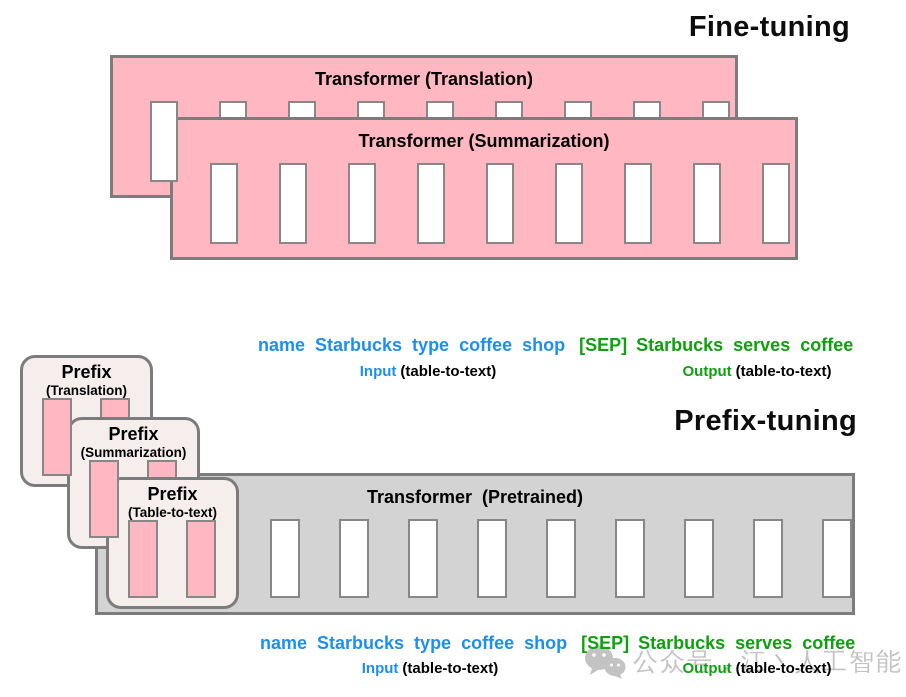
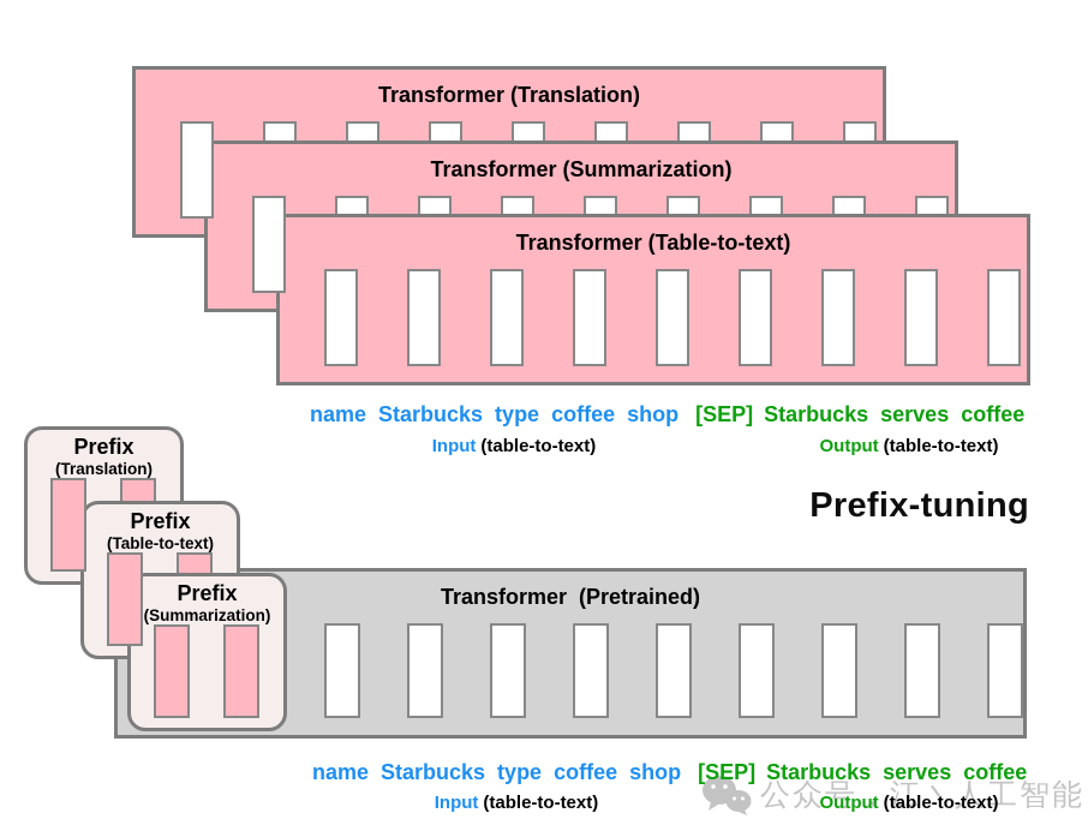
- Fine-tuning
  Transformer (Translation)
  Transformer (Summarization)
+ Transformer (Table-to-text)
  name Starbucks type coffee shop
  [SEP]
  Starbucks serves coffee
  Input (table-to-text)
  Output (table-to-text)
  Prefix-tuning
  Transformer (Pretrained)
  Prefix
  (Translation)
  Prefix
- (Summarization)
+ (Table-to-text)
  Prefix
- (Table-to-text)
+ (Summarization)
  公众号，江丶人工智能
  name Starbucks type coffee shop
  [SEP]
  Starbucks serves coffee
  Input (table-to-text)
  Output (table-to-text)
